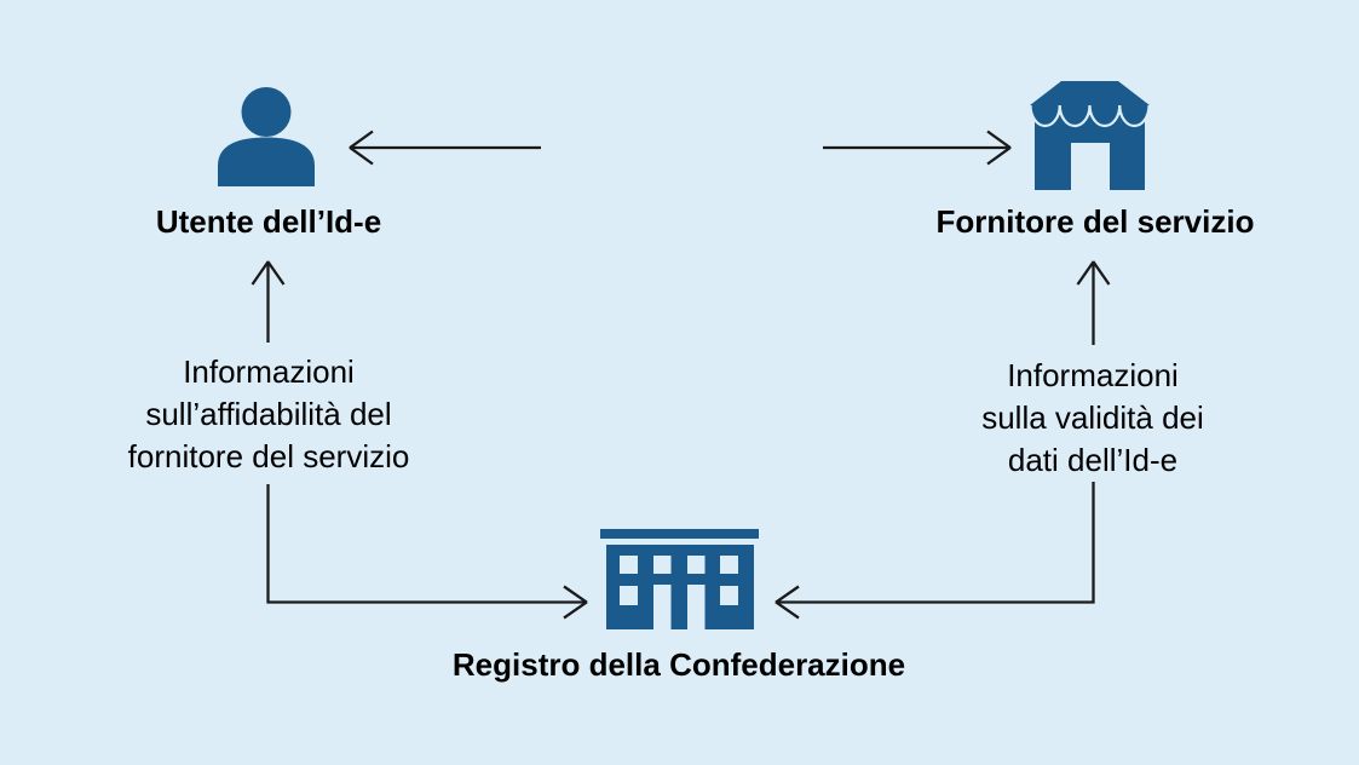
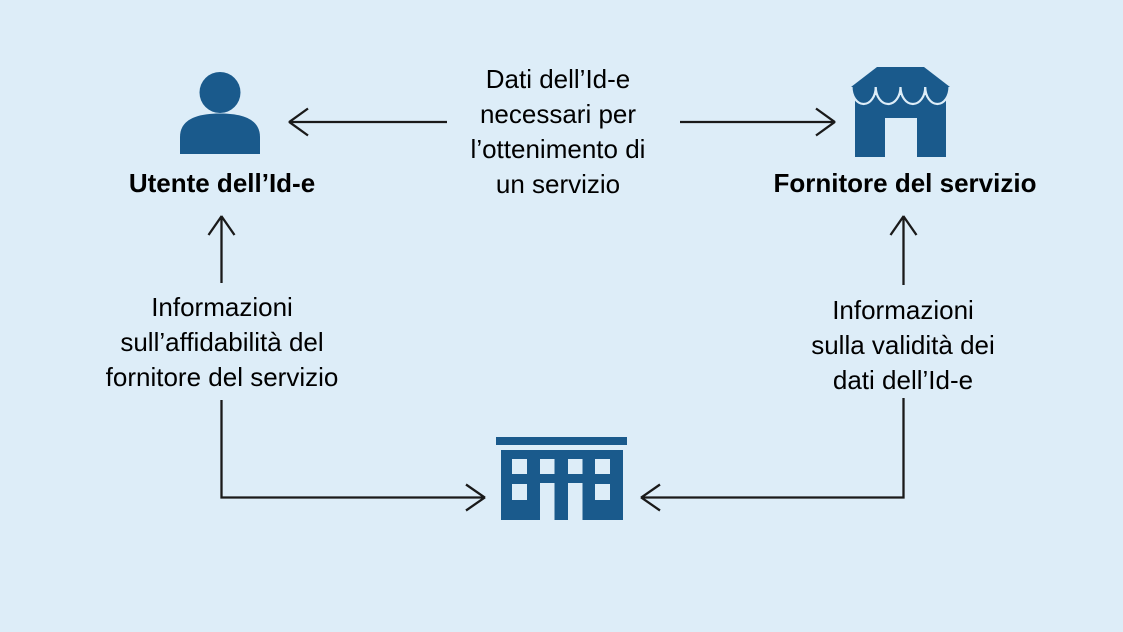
  Utente dell’Id-e
  Fornitore del servizio
+ Dati dell’Id-e
+ necessari per
+ l’ottenimento di
+ un servizio
  Informazioni
  sull’affidabilità del
  fornitore del servizio
  Informazioni
  sulla validità dei
  dati dell’Id-e
- Registro della Confederazione
